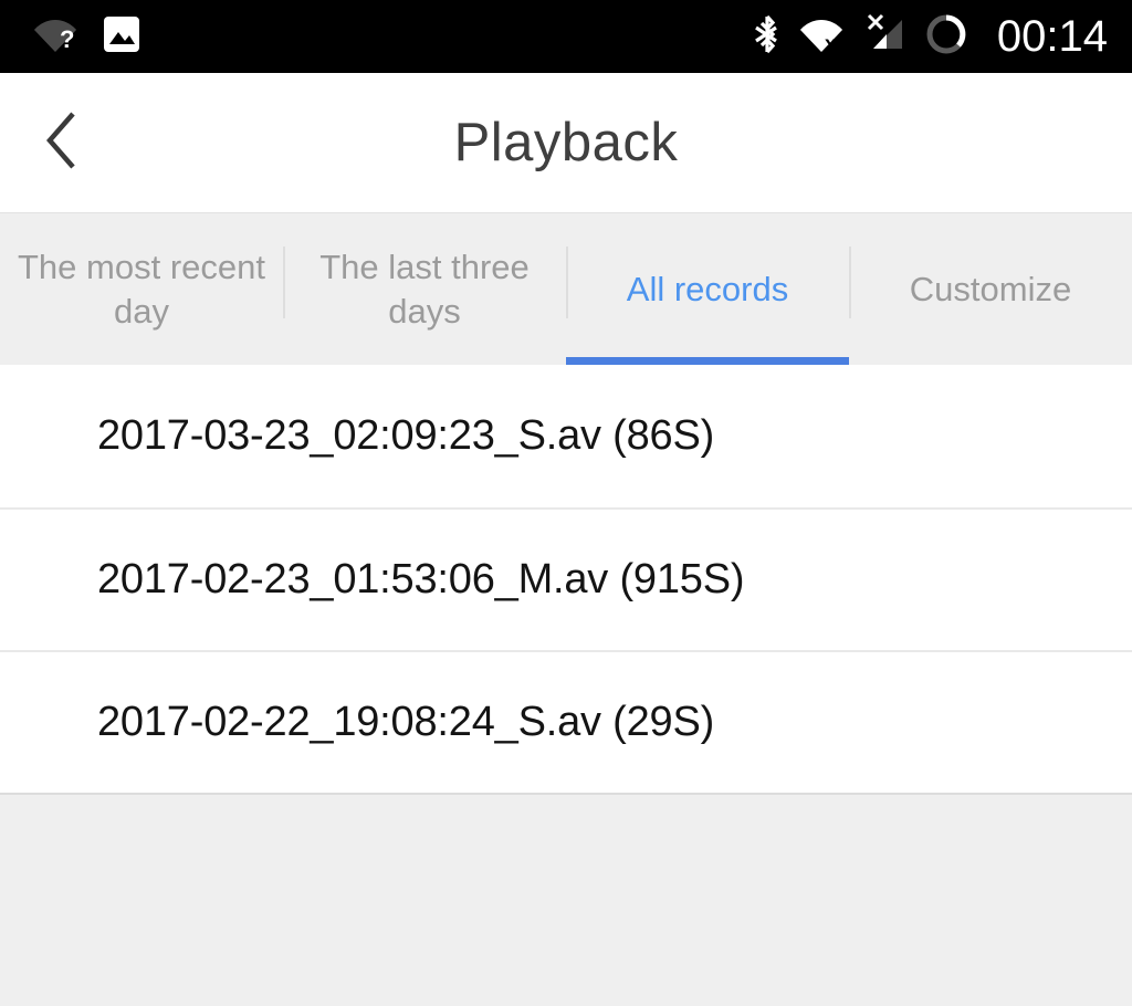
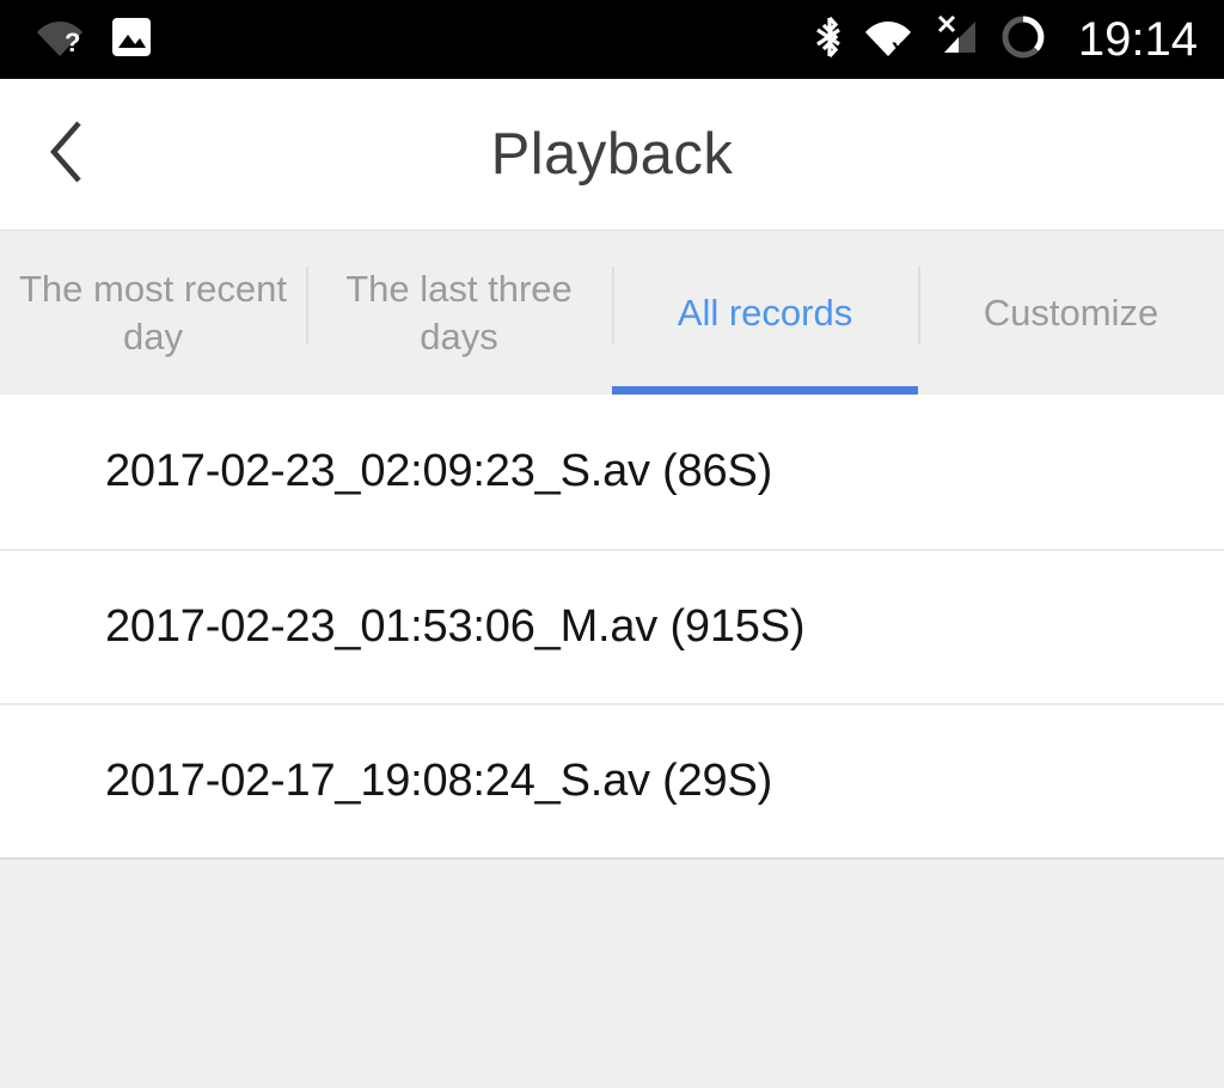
  ?
  x
- 00:14
+ 19:14
  Playback
  The most recent day
  The last three days
  All records
  Customize
- 2017-03-23_02:09:23_S.av (86S)
+ 2017-02-23_02:09:23_S.av (86S)
  2017-02-23_01:53:06_M.av (915S)
- 2017-02-22_19:08:24_S.av (29S)
+ 2017-02-17_19:08:24_S.av (29S)
